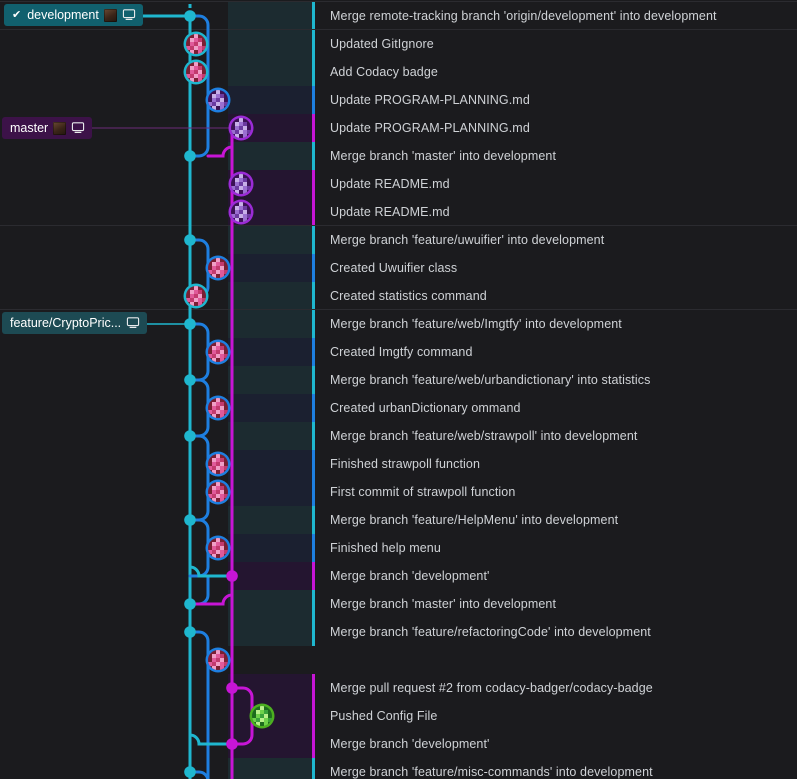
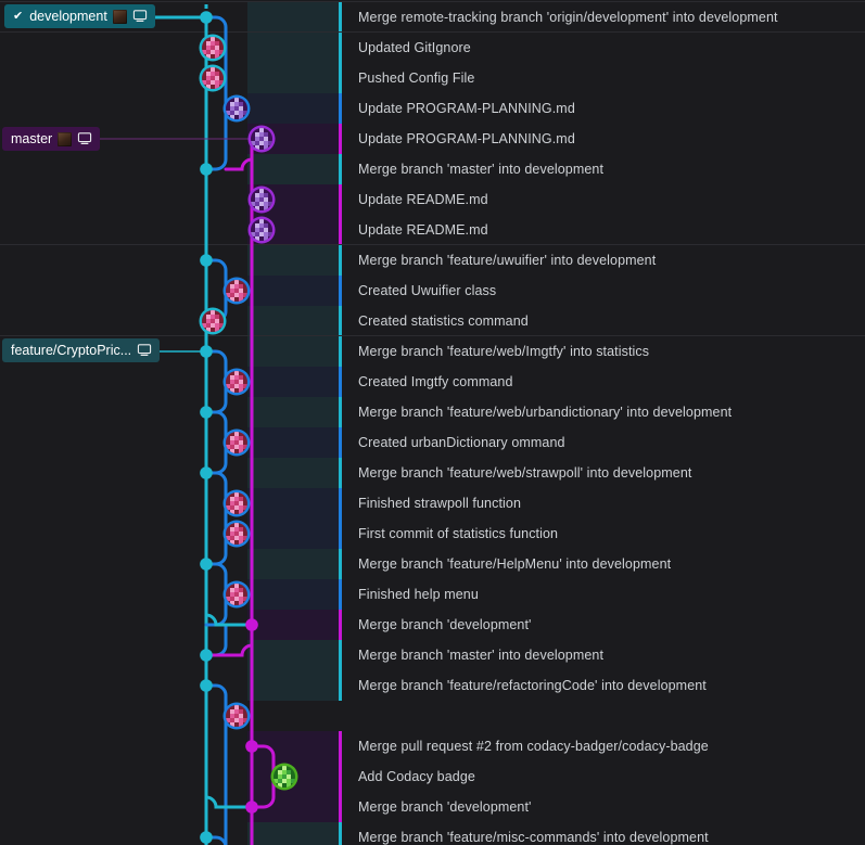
  Merge remote-tracking branch 'origin/development' into development
  Updated GitIgnore
- Add Codacy badge
+ Pushed Config File
  Update PROGRAM-PLANNING.md
  Update PROGRAM-PLANNING.md
  Merge branch 'master' into development
  Update README.md
  Update README.md
  Merge branch 'feature/uwuifier' into development
  Created Uwuifier class
  Created statistics command
- Merge branch 'feature/web/Imgtfy' into development
+ Merge branch 'feature/web/Imgtfy' into statistics
  Created Imgtfy command
- Merge branch 'feature/web/urbandictionary' into statistics
+ Merge branch 'feature/web/urbandictionary' into development
  Created urbanDictionary ommand
  Merge branch 'feature/web/strawpoll' into development
  Finished strawpoll function
- First commit of strawpoll function
+ First commit of statistics function
  Merge branch 'feature/HelpMenu' into development
  Finished help menu
  Merge branch 'development'
  Merge branch 'master' into development
  Merge branch 'feature/refactoringCode' into development
  Merge pull request #2 from codacy-badger/codacy-badge
- Pushed Config File
+ Add Codacy badge
  Merge branch 'development'
  Merge branch 'feature/misc-commands' into development
  ✔
  development
  master
  feature/CryptoPric...
